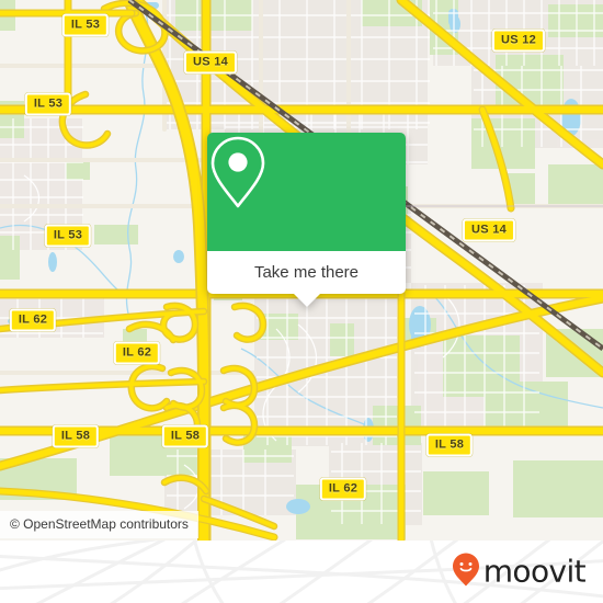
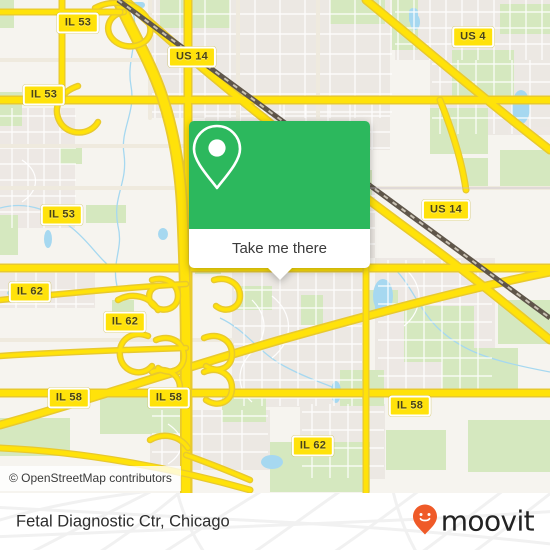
  IL 53
  US 14
- US 12
+ US 4
  IL 53
  US 14
  IL 53
  IL 62
  IL 62
  IL 58
  IL 58
  IL 58
  IL 62
  Take me there
  © OpenStreetMap contributors
+ Fetal Diagnostic Ctr, Chicago
  moovit
